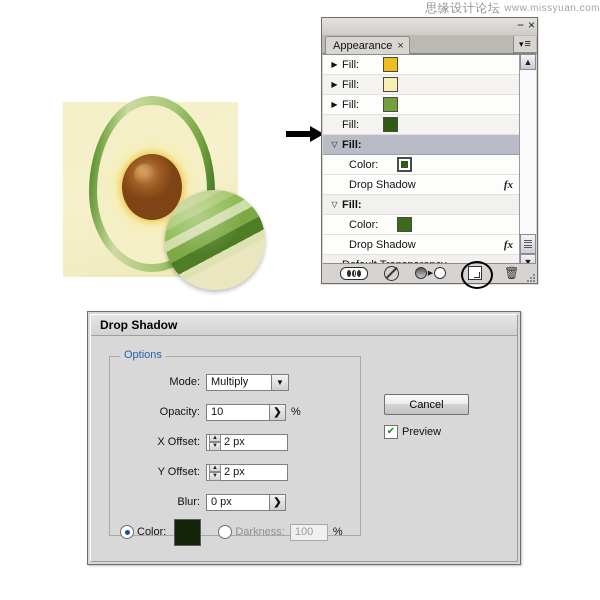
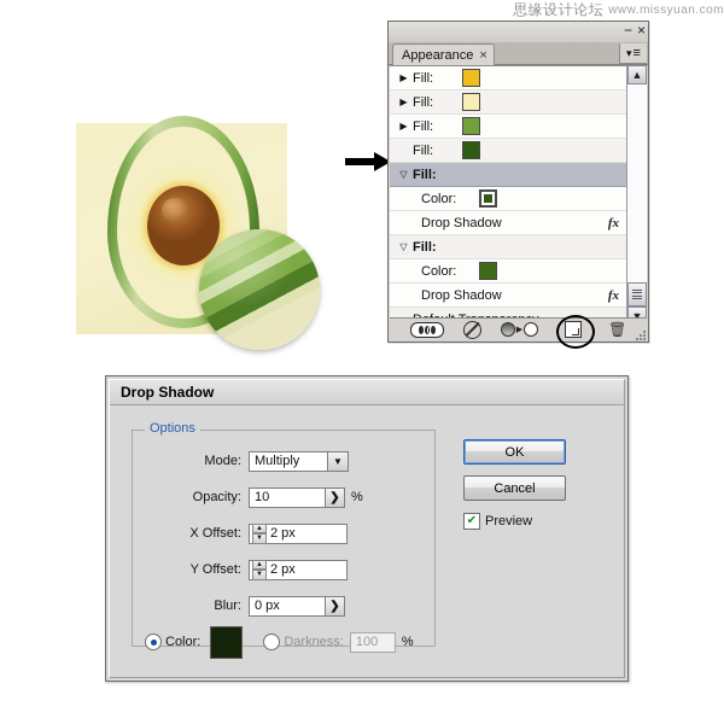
  思缘设计论坛
  www.missyuan.com
  −
  ×
  Appearance
  ×
  ▾
  ≡
  ▶
  Fill:
  ▶
  Fill:
  ▶
  Fill:
  Fill:
  ▽
  Fill:
  Color:
  Drop Shadow
  fx
  ▽
  Fill:
  Color:
  Drop Shadow
  fx
  ▲
  ▼
  🗑
  Drop Shadow
  Options
  Mode:
  Multiply
  ▼
  Opacity:
  10
  ❯
  %
  X Offset:
  2 px
  Y Offset:
  2 px
  Blur:
  0 px
  ❯
  Color:
  Darkness:
  100
  %
+ OK
  Cancel
  ✔
  Preview
